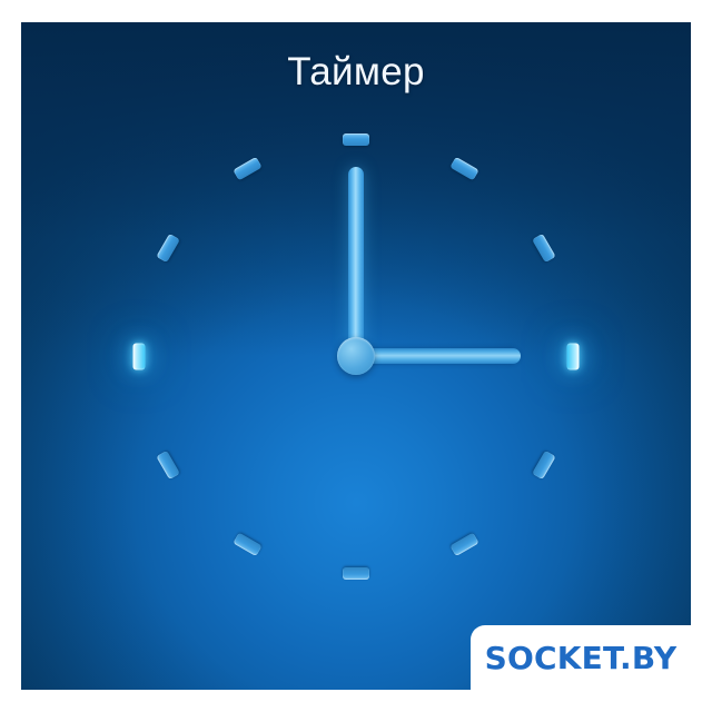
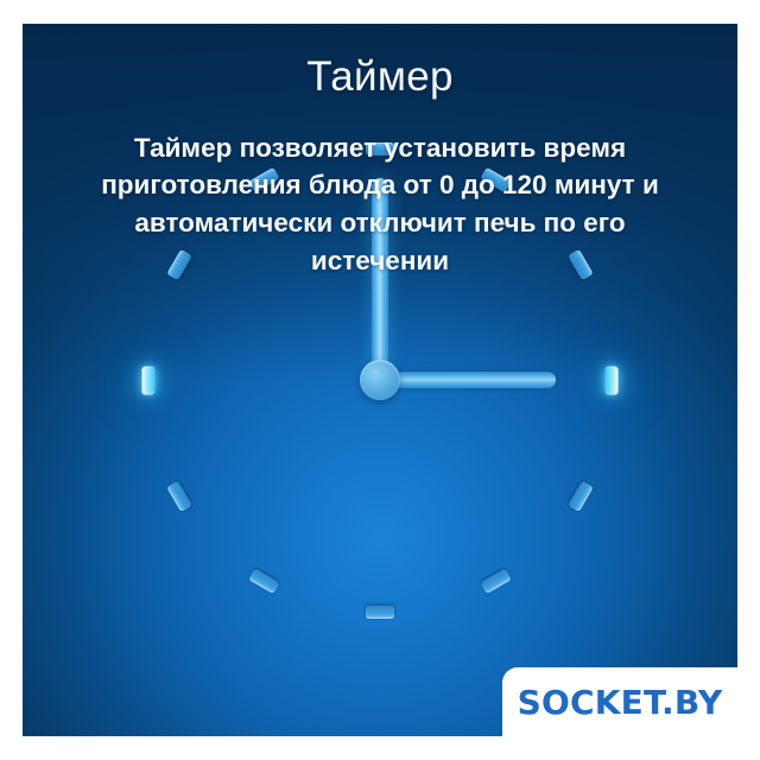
  Таймер
+ Таймер позволяет установить время приготовления блюда от 0 до 120 минут и автоматически отключит печь по его истечении
  SOCKET.BY
